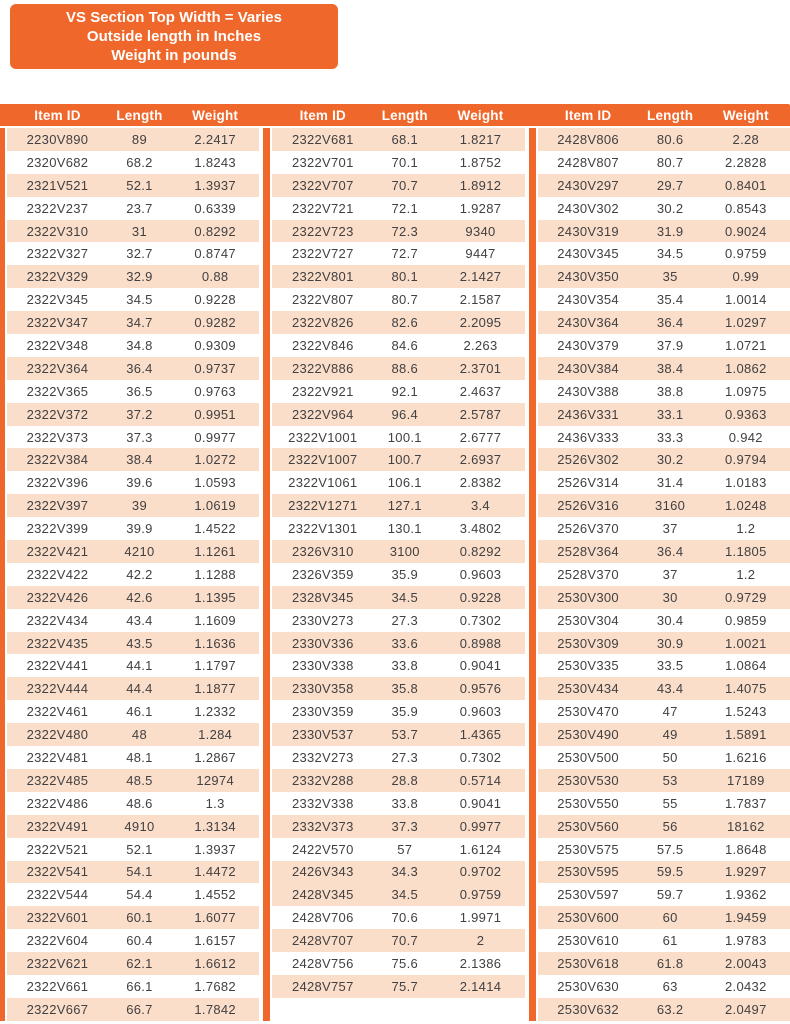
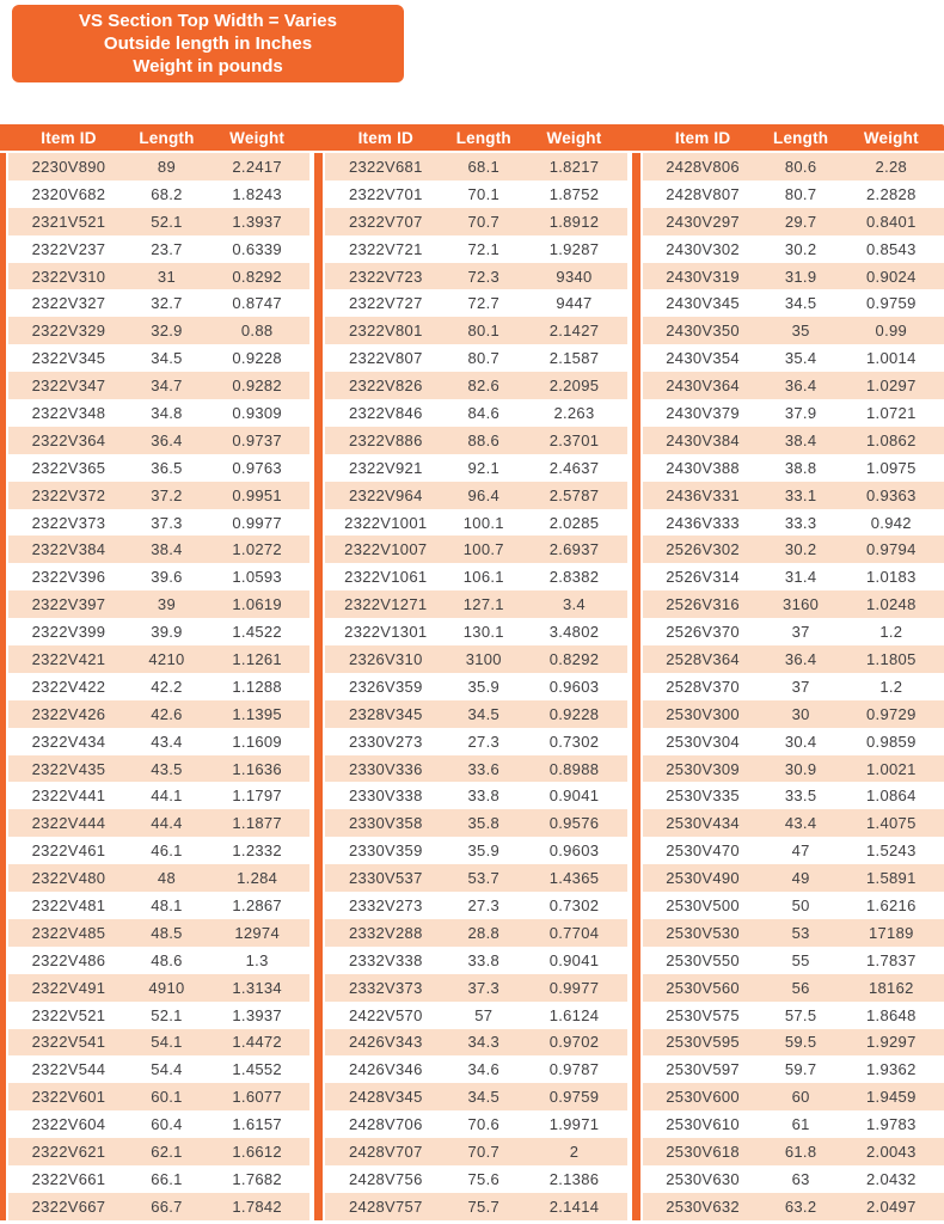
  VS Section Top Width = Varies
  Outside length in Inches
  Weight in pounds
  Item ID
  Length
  Weight
  Item ID
  Length
  Weight
  Item ID
  Length
  Weight
  2230V890
  89
  2.2417
  2320V682
  68.2
  1.8243
  2321V521
  52.1
  1.3937
  2322V237
  23.7
  0.6339
  2322V310
  31
  0.8292
  2322V327
  32.7
  0.8747
  2322V329
  32.9
  0.88
  2322V345
  34.5
  0.9228
  2322V347
  34.7
  0.9282
  2322V348
  34.8
  0.9309
  2322V364
  36.4
  0.9737
  2322V365
  36.5
  0.9763
  2322V372
  37.2
  0.9951
  2322V373
  37.3
  0.9977
  2322V384
  38.4
  1.0272
  2322V396
  39.6
  1.0593
  2322V397
  39
  1.0619
  2322V399
  39.9
  1.4522
  2322V421
  4210
  1.1261
  2322V422
  42.2
  1.1288
  2322V426
  42.6
  1.1395
  2322V434
  43.4
  1.1609
  2322V435
  43.5
  1.1636
  2322V441
  44.1
  1.1797
  2322V444
  44.4
  1.1877
  2322V461
  46.1
  1.2332
  2322V480
  48
  1.284
  2322V481
  48.1
  1.2867
  2322V485
  48.5
  12974
  2322V486
  48.6
  1.3
  2322V491
  4910
  1.3134
  2322V521
  52.1
  1.3937
  2322V541
  54.1
  1.4472
  2322V544
  54.4
  1.4552
  2322V601
  60.1
  1.6077
  2322V604
  60.4
  1.6157
  2322V621
  62.1
  1.6612
  2322V661
  66.1
  1.7682
  2322V667
  66.7
  1.7842
  2322V681
  68.1
  1.8217
  2322V701
  70.1
  1.8752
  2322V707
  70.7
  1.8912
  2322V721
  72.1
  1.9287
  2322V723
  72.3
  9340
  2322V727
  72.7
  9447
  2322V801
  80.1
  2.1427
  2322V807
  80.7
  2.1587
  2322V826
  82.6
  2.2095
  2322V846
  84.6
  2.263
  2322V886
  88.6
  2.3701
  2322V921
  92.1
  2.4637
  2322V964
  96.4
  2.5787
  2322V1001
  100.1
- 2.6777
+ 2.0285
  2322V1007
  100.7
  2.6937
  2322V1061
  106.1
  2.8382
  2322V1271
  127.1
  3.4
  2322V1301
  130.1
  3.4802
  2326V310
  3100
  0.8292
  2326V359
  35.9
  0.9603
  2328V345
  34.5
  0.9228
  2330V273
  27.3
  0.7302
  2330V336
  33.6
  0.8988
  2330V338
  33.8
  0.9041
  2330V358
  35.8
  0.9576
  2330V359
  35.9
  0.9603
  2330V537
  53.7
  1.4365
  2332V273
  27.3
  0.7302
  2332V288
  28.8
- 0.5714
+ 0.7704
  2332V338
  33.8
  0.9041
  2332V373
  37.3
  0.9977
  2422V570
  57
  1.6124
  2426V343
  34.3
  0.9702
+ 2426V346
+ 34.6
+ 0.9787
  2428V345
  34.5
  0.9759
  2428V706
  70.6
  1.9971
  2428V707
  70.7
  2
  2428V756
  75.6
  2.1386
  2428V757
  75.7
  2.1414
  2428V806
  80.6
  2.28
  2428V807
  80.7
  2.2828
  2430V297
  29.7
  0.8401
  2430V302
  30.2
  0.8543
  2430V319
  31.9
  0.9024
  2430V345
  34.5
  0.9759
  2430V350
  35
  0.99
  2430V354
  35.4
  1.0014
  2430V364
  36.4
  1.0297
  2430V379
  37.9
  1.0721
  2430V384
  38.4
  1.0862
  2430V388
  38.8
  1.0975
  2436V331
  33.1
  0.9363
  2436V333
  33.3
  0.942
  2526V302
  30.2
  0.9794
  2526V314
  31.4
  1.0183
  2526V316
  3160
  1.0248
  2526V370
  37
  1.2
  2528V364
  36.4
  1.1805
  2528V370
  37
  1.2
  2530V300
  30
  0.9729
  2530V304
  30.4
  0.9859
  2530V309
  30.9
  1.0021
  2530V335
  33.5
  1.0864
  2530V434
  43.4
  1.4075
  2530V470
  47
  1.5243
  2530V490
  49
  1.5891
  2530V500
  50
  1.6216
  2530V530
  53
  17189
  2530V550
  55
  1.7837
  2530V560
  56
  18162
  2530V575
  57.5
  1.8648
  2530V595
  59.5
  1.9297
  2530V597
  59.7
  1.9362
  2530V600
  60
  1.9459
  2530V610
  61
  1.9783
  2530V618
  61.8
  2.0043
  2530V630
  63
  2.0432
  2530V632
  63.2
  2.0497
